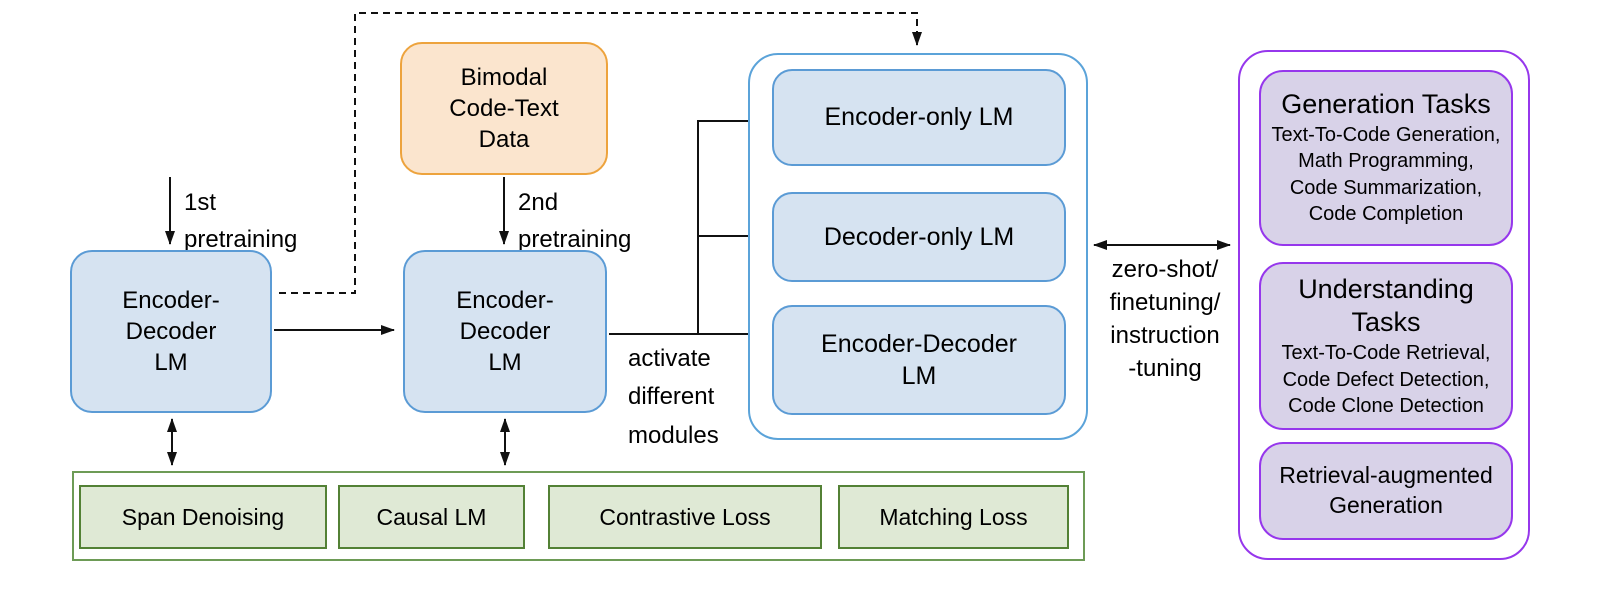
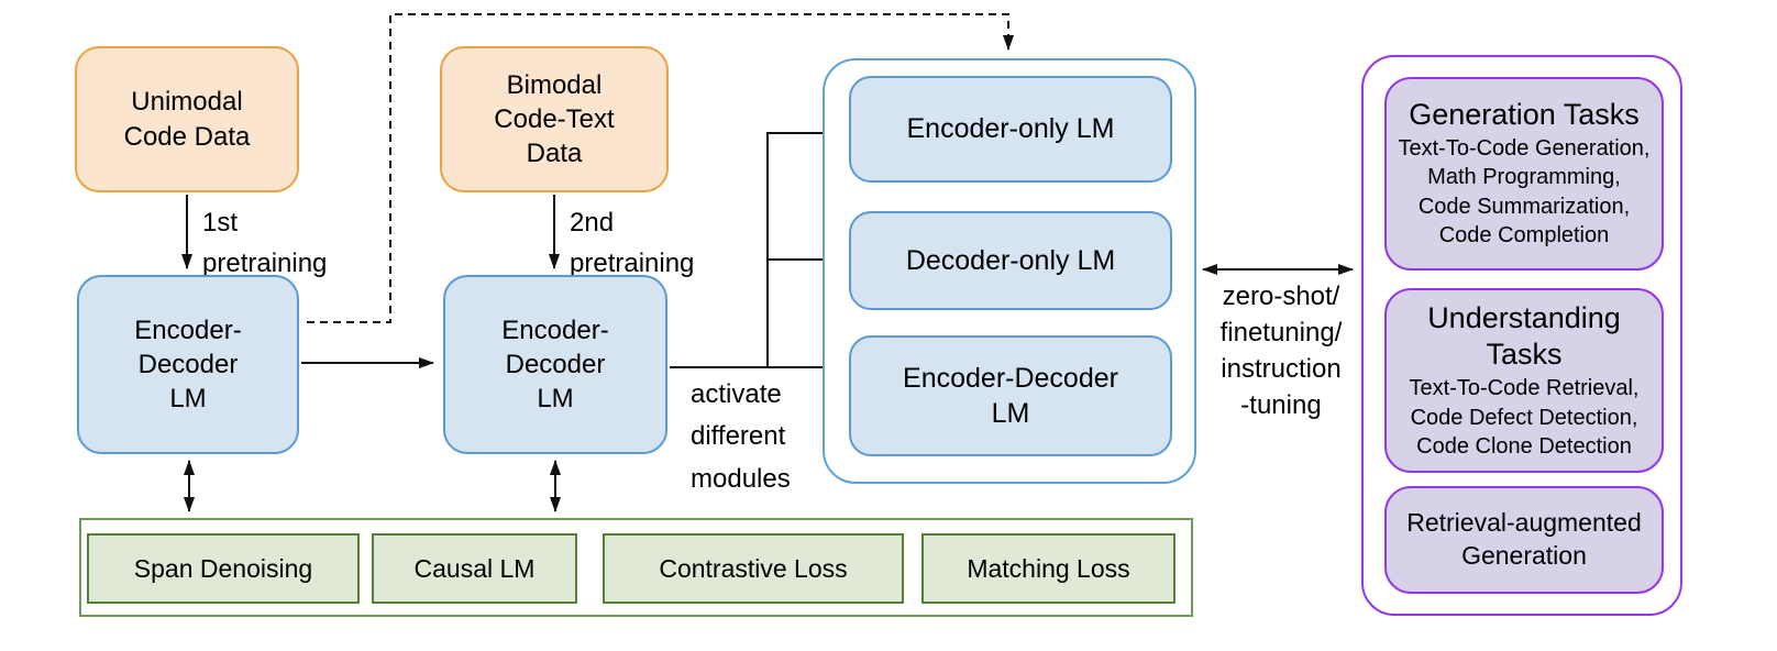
+ Unimodal
+ Code Data
  Bimodal
  Code-Text
  Data
  1st
  pretraining
  2nd
  pretraining
  Encoder-
  Decoder
  LM
  Encoder-
  Decoder
  LM
  activate
  different
  modules
  Encoder-only LM
  Decoder-only LM
  Encoder-Decoder
  LM
  zero-shot/
  finetuning/
  instruction
  -tuning
  Generation Tasks
  Text-To-Code Generation,
  Math Programming,
  Code Summarization,
  Code Completion
  Understanding
  Tasks
  Text-To-Code Retrieval,
  Code Defect Detection,
  Code Clone Detection
  Retrieval-augmented
  Generation
  Span Denoising
  Causal LM
  Contrastive Loss
  Matching Loss
